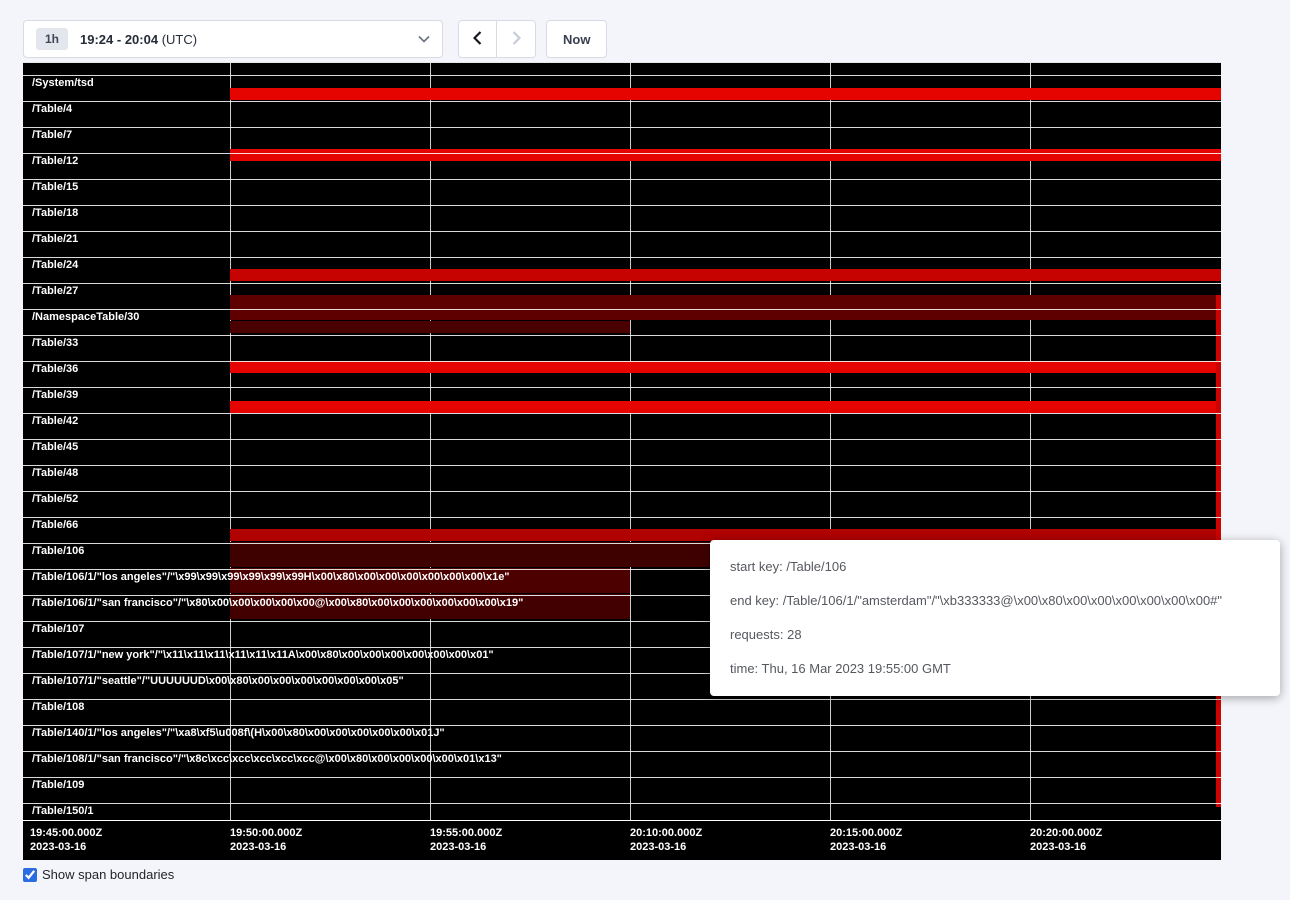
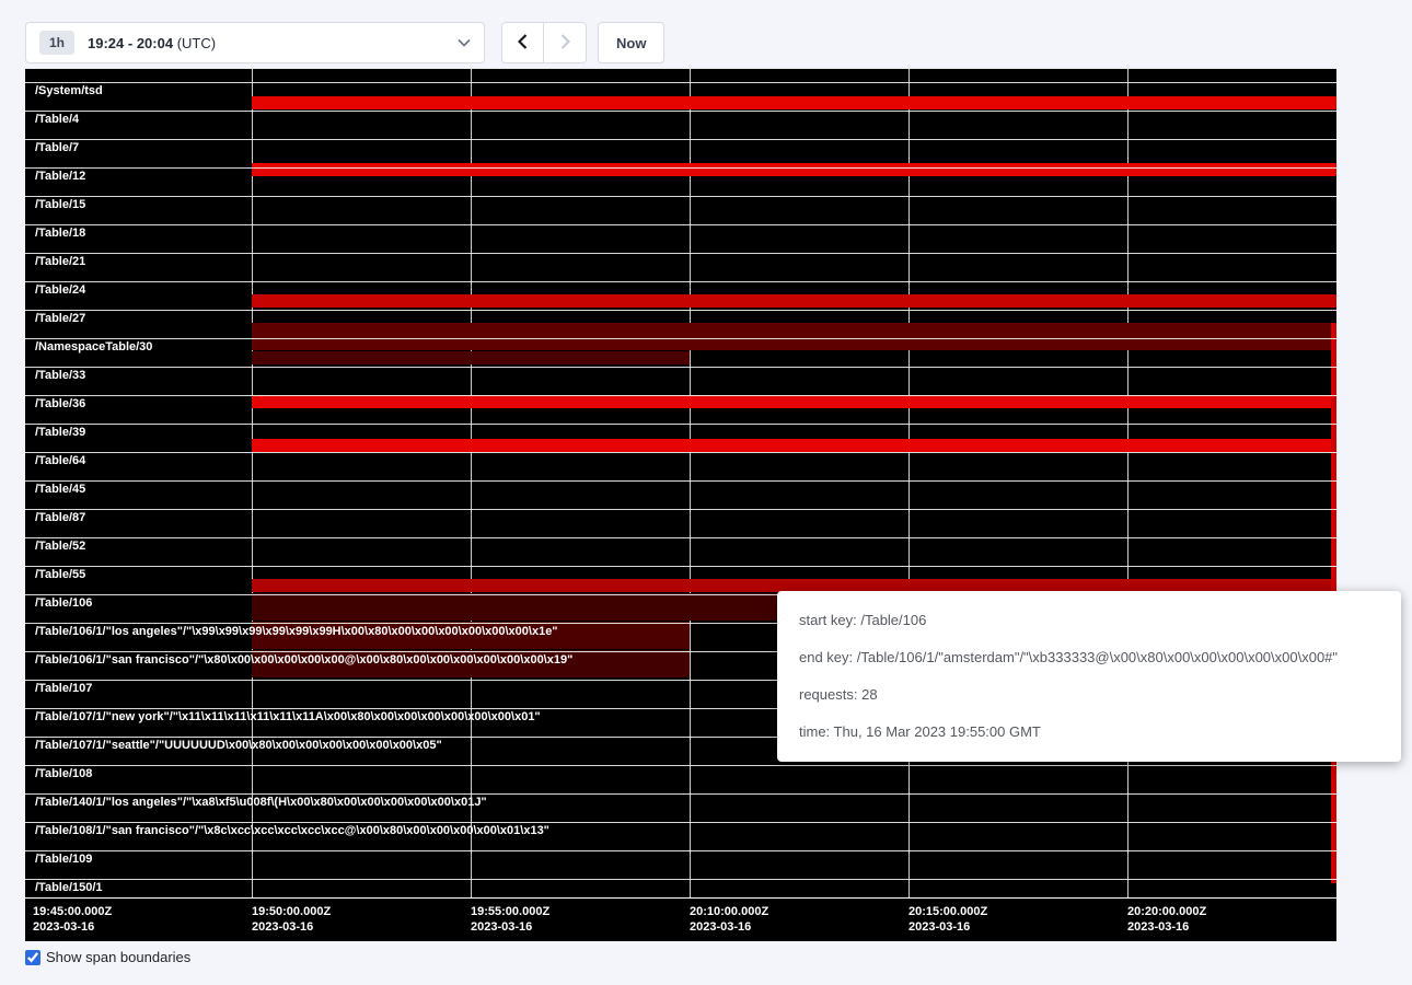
  1h
  19:24 - 20:04 (UTC)
  Now
  /System/tsd
  /Table/4
  /Table/7
  /Table/12
  /Table/15
  /Table/18
  /Table/21
  /Table/24
  /Table/27
  /NamespaceTable/30
  /Table/33
  /Table/36
  /Table/39
- /Table/42
+ /Table/64
  /Table/45
- /Table/48
+ /Table/87
  /Table/52
- /Table/66
+ /Table/55
  /Table/106
  /Table/106/1/"los angeles"/"\x99\x99\x99\x99\x99\x99H\x00\x80\x00\x00\x00\x00\x00\x00\x1e"
  /Table/106/1/"san francisco"/"\x80\x00\x00\x00\x00\x00@\x00\x80\x00\x00\x00\x00\x00\x00\x19"
  /Table/107
  /Table/107/1/"new york"/"\x11\x11\x11\x11\x11\x11A\x00\x80\x00\x00\x00\x00\x00\x00\x01"
  /Table/107/1/"seattle"/"UUUUUUD\x00\x80\x00\x00\x00\x00\x00\x00\x05"
  /Table/108
  /Table/140/1/"los angeles"/"\xa8\xf5\u008f\(H\x00\x80\x00\x00\x00\x00\x00\x01J"
  /Table/108/1/"san francisco"/"\x8c\xcc\xcc\xcc\xcc\xcc@\x00\x80\x00\x00\x00\x00\x01\x13"
  /Table/109
  /Table/150/1
  19:45:00.000Z
  2023-03-16
  19:50:00.000Z
  2023-03-16
  19:55:00.000Z
  2023-03-16
  20:10:00.000Z
  2023-03-16
  20:15:00.000Z
  2023-03-16
  20:20:00.000Z
  2023-03-16
  start key: /Table/106
  end key: /Table/106/1/"amsterdam"/"\xb333333@\x00\x80\x00\x00\x00\x00\x00\x00#"
  requests: 28
  time: Thu, 16 Mar 2023 19:55:00 GMT
  Show span boundaries
